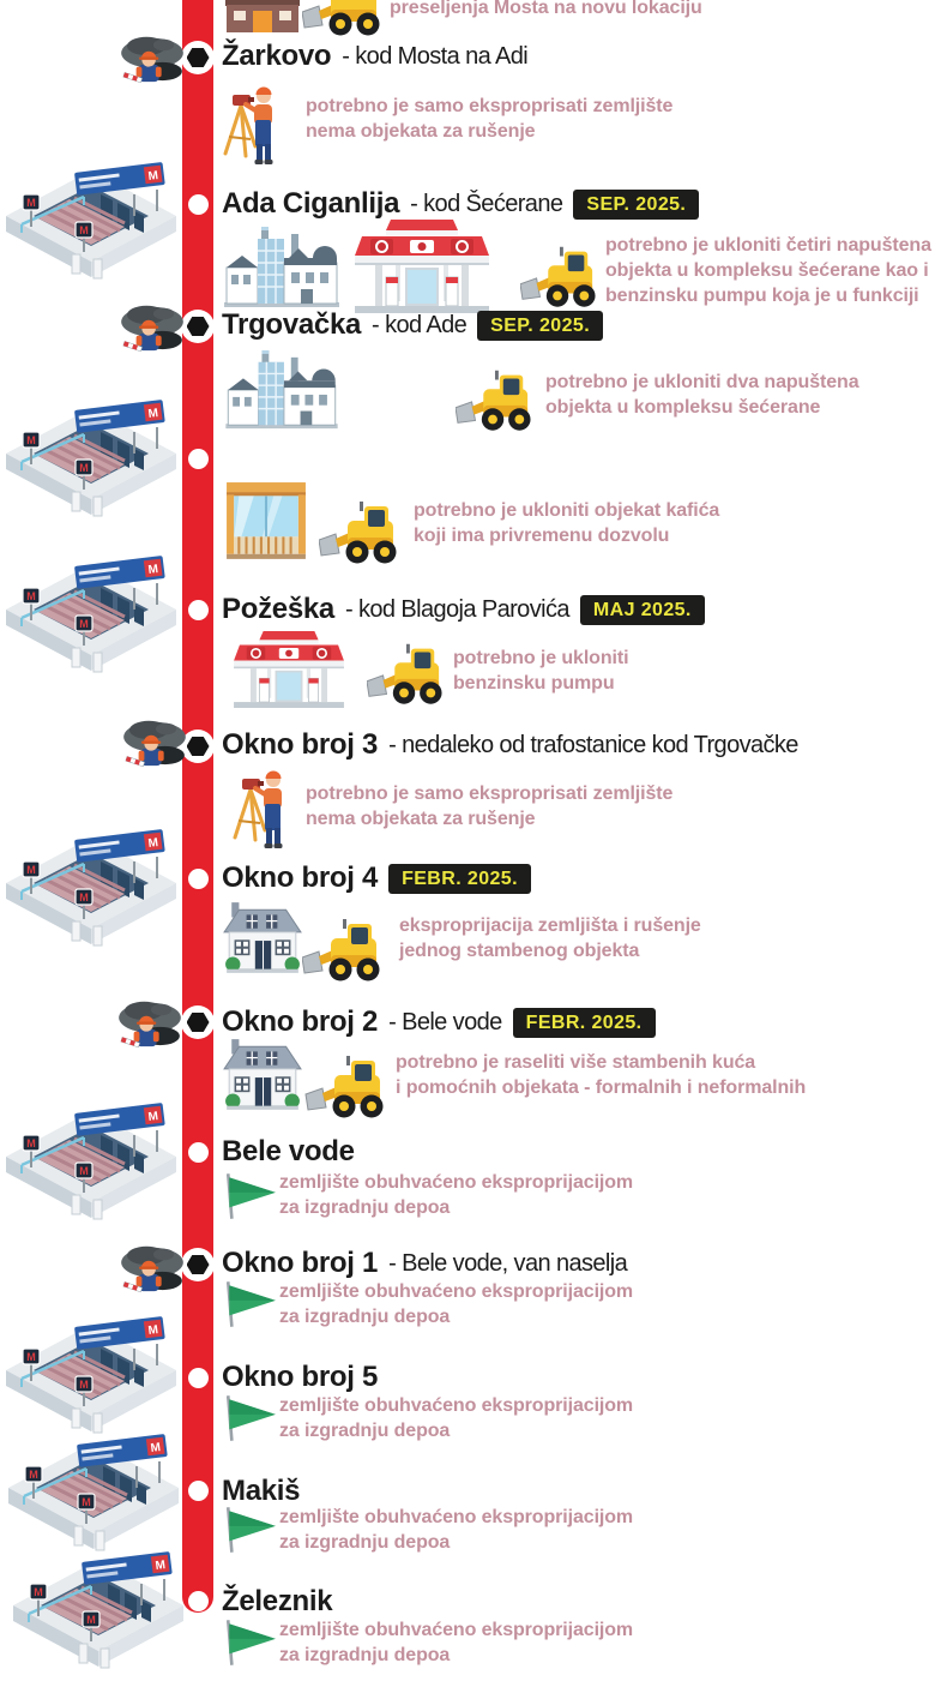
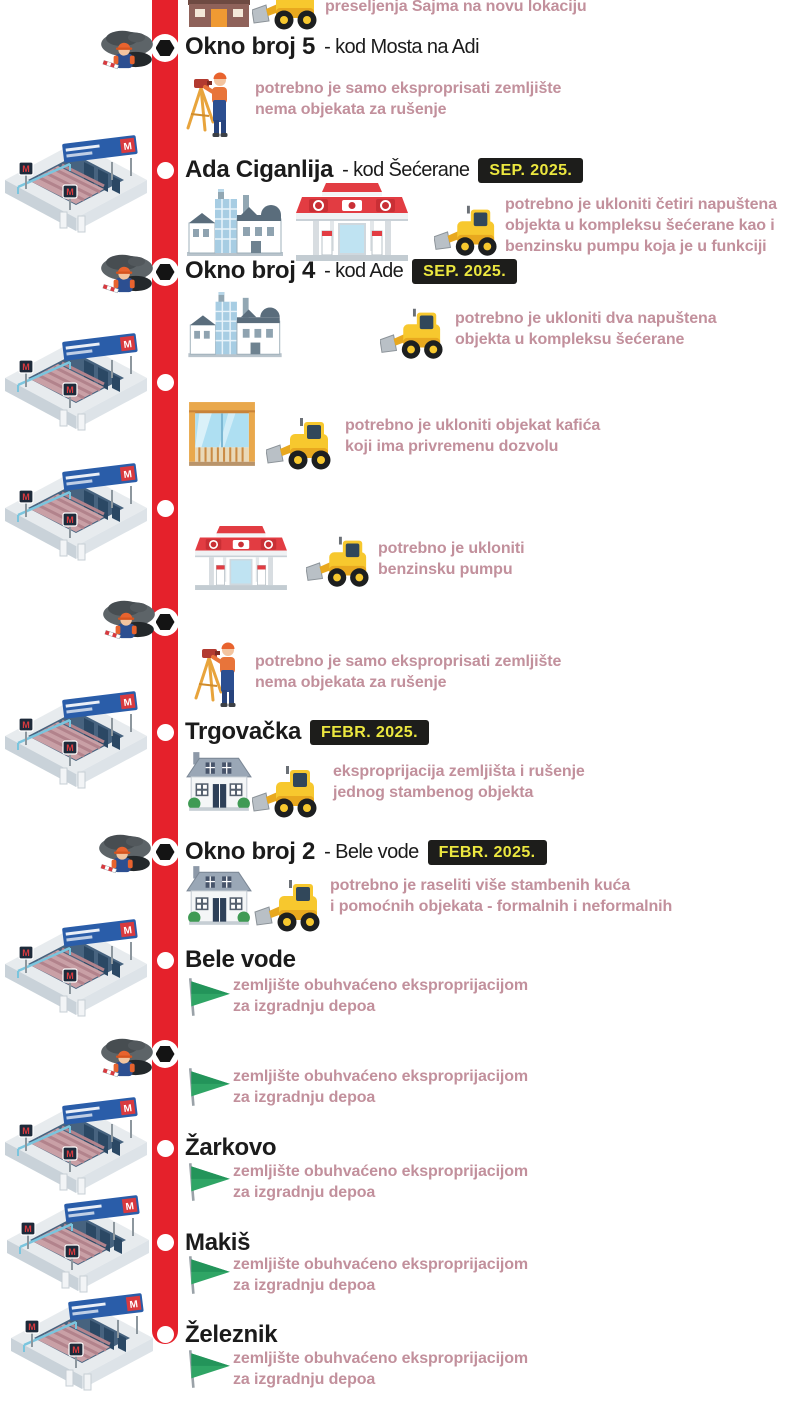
- preseljenja Mosta na novu lokaciju
+ preseljenja Sajma na novu lokaciju
- Žarkovo
+ Okno broj 5
  - kod Mosta na Adi
  potrebno je samo eksproprisati zemljište
  nema objekata za rušenje
  Ada Ciganlija
  - kod Šećerane
  SEP. 2025.
  potrebno je ukloniti četiri napuštena
  objekta u kompleksu šećerane kao i
  benzinsku pumpu koja je u funkciji
- Trgovačka
+ Okno broj 4
  - kod Ade
  SEP. 2025.
  potrebno je ukloniti dva napuštena
  objekta u kompleksu šećerane
  potrebno je ukloniti objekat kafića
  koji ima privremenu dozvolu
- Požeška
- - kod Blagoja Parovića
- MAJ 2025.
  potrebno je ukloniti
  benzinsku pumpu
- Okno broj 3
- - nedaleko od trafostanice kod Trgovačke
  potrebno je samo eksproprisati zemljište
  nema objekata za rušenje
- Okno broj 4
+ Trgovačka
  FEBR. 2025.
  eksproprijacija zemljišta i rušenje
  jednog stambenog objekta
  Okno broj 2
  - Bele vode
  FEBR. 2025.
  potrebno je raseliti više stambenih kuća
  i pomoćnih objekata - formalnih i neformalnih
  Bele vode
  zemljište obuhvaćeno eksproprijacijom
  za izgradnju depoa
- Okno broj 1
- - Bele vode, van naselja
  zemljište obuhvaćeno eksproprijacijom
  za izgradnju depoa
- Okno broj 5
+ Žarkovo
  zemljište obuhvaćeno eksproprijacijom
  za izgradnju depoa
  Makiš
  zemljište obuhvaćeno eksproprijacijom
  za izgradnju depoa
  Železnik
  zemljište obuhvaćeno eksproprijacijom
  za izgradnju depoa
